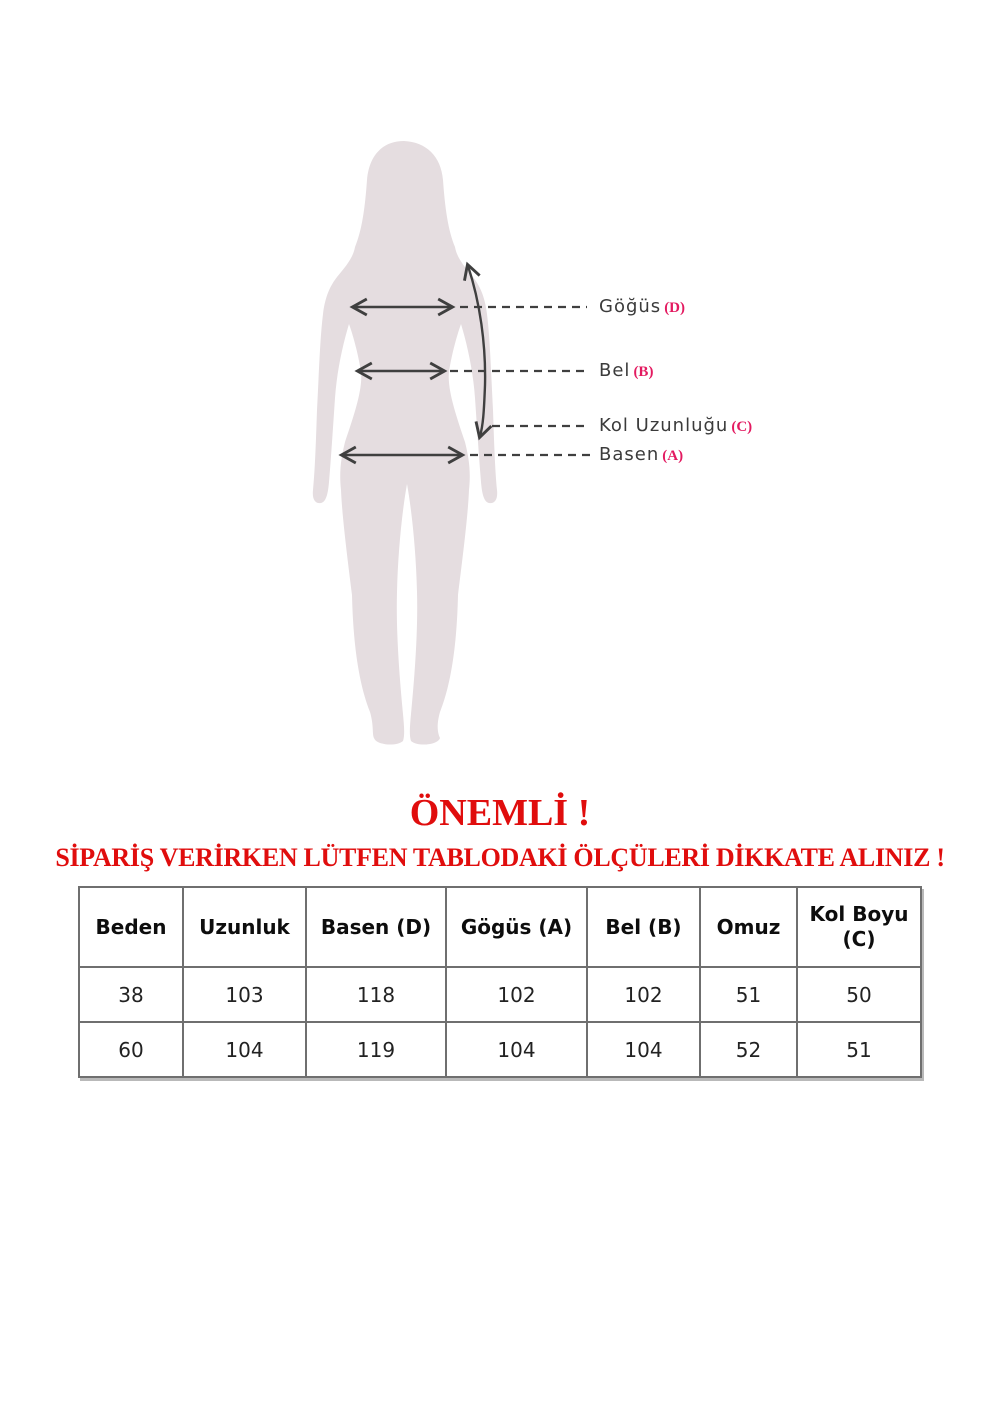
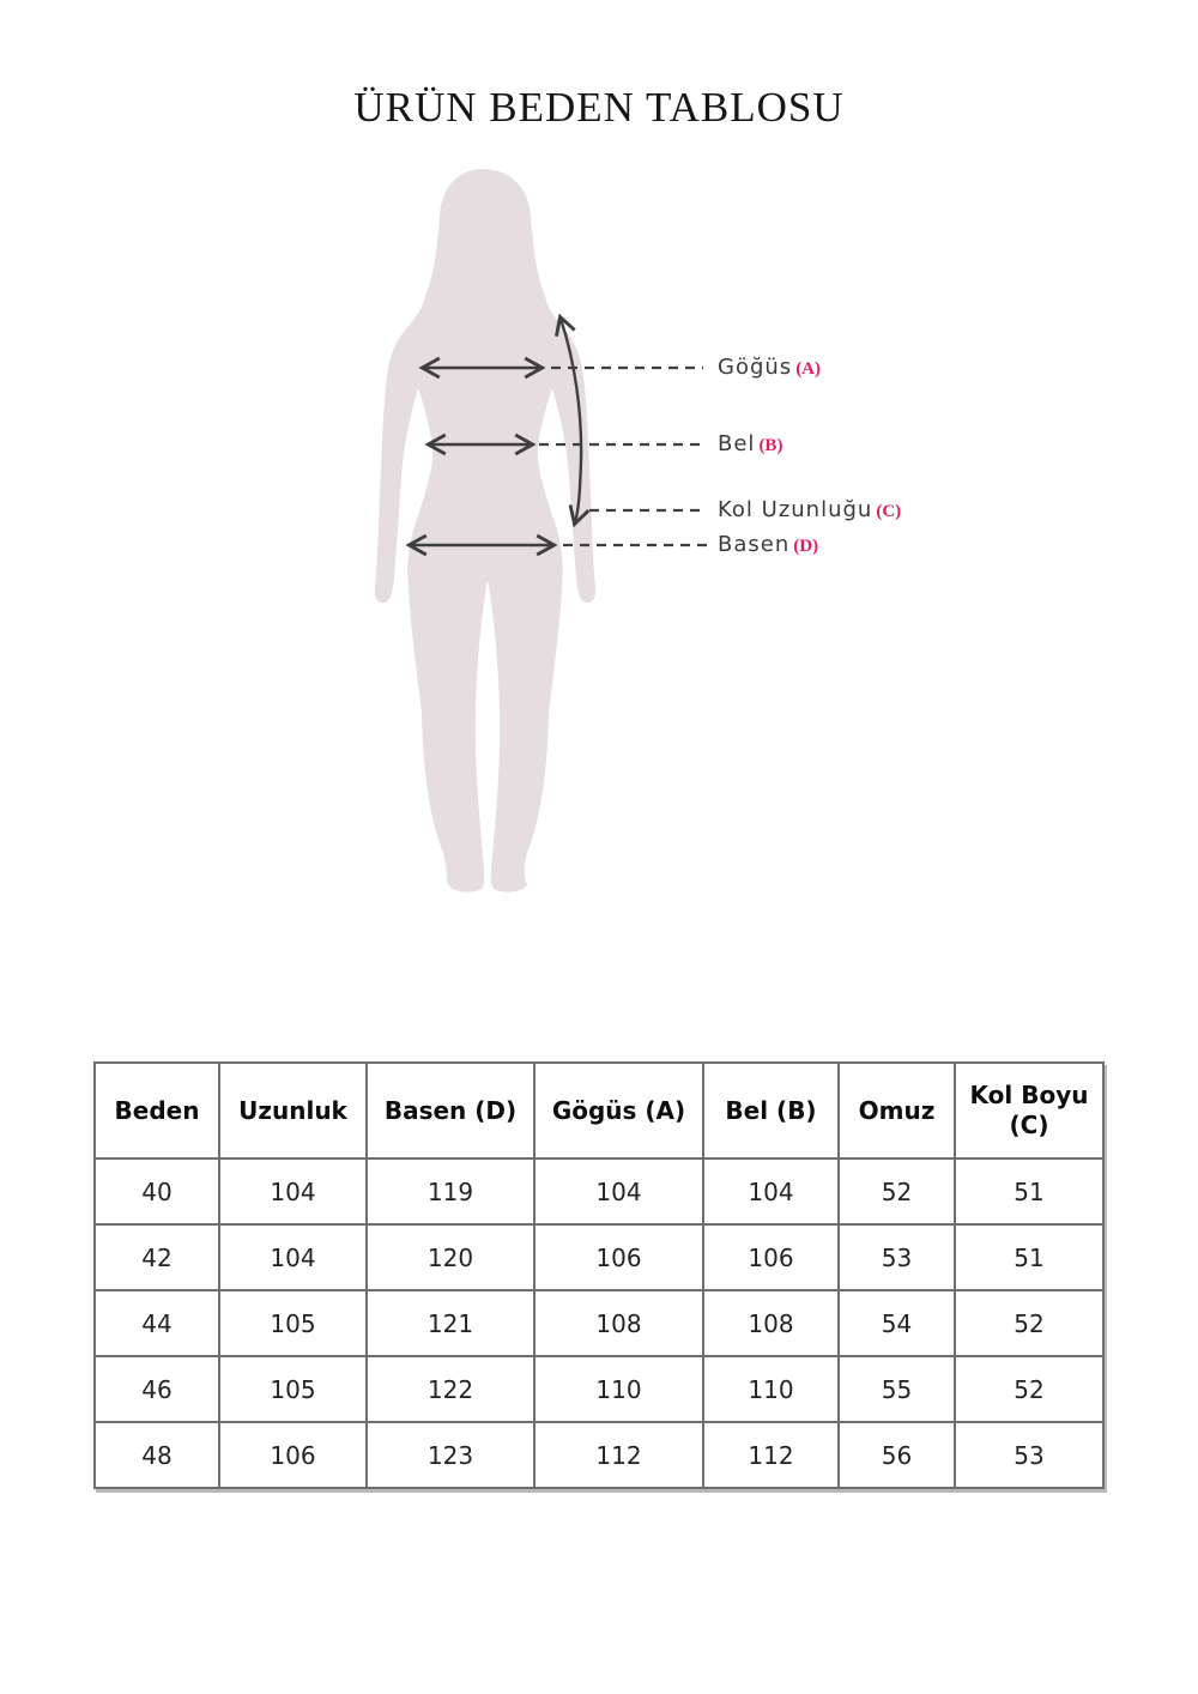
+ ÜRÜN BEDEN TABLOSU
- Göğüs (D)
+ Göğüs (A)
  Bel (B)
  Kol Uzunluğu (C)
- Basen (A)
+ Basen (D)
- ÖNEMLİ !
- SİPARİŞ VERİRKEN LÜTFEN TABLODAKİ ÖLÇÜLERİ DİKKATE ALINIZ !
  Beden	Uzunluk	Basen (D)	Gögüs (A)	Bel (B)	Omuz	Kol Boyu (C)
- 38	103	118	102	102	51	50
- 60	104	119	104	104	52	51
+ 40	104	119	104	104	52	51
+ 42	104	120	106	106	53	51
+ 44	105	121	108	108	54	52
+ 46	105	122	110	110	55	52
+ 48	106	123	112	112	56	53
